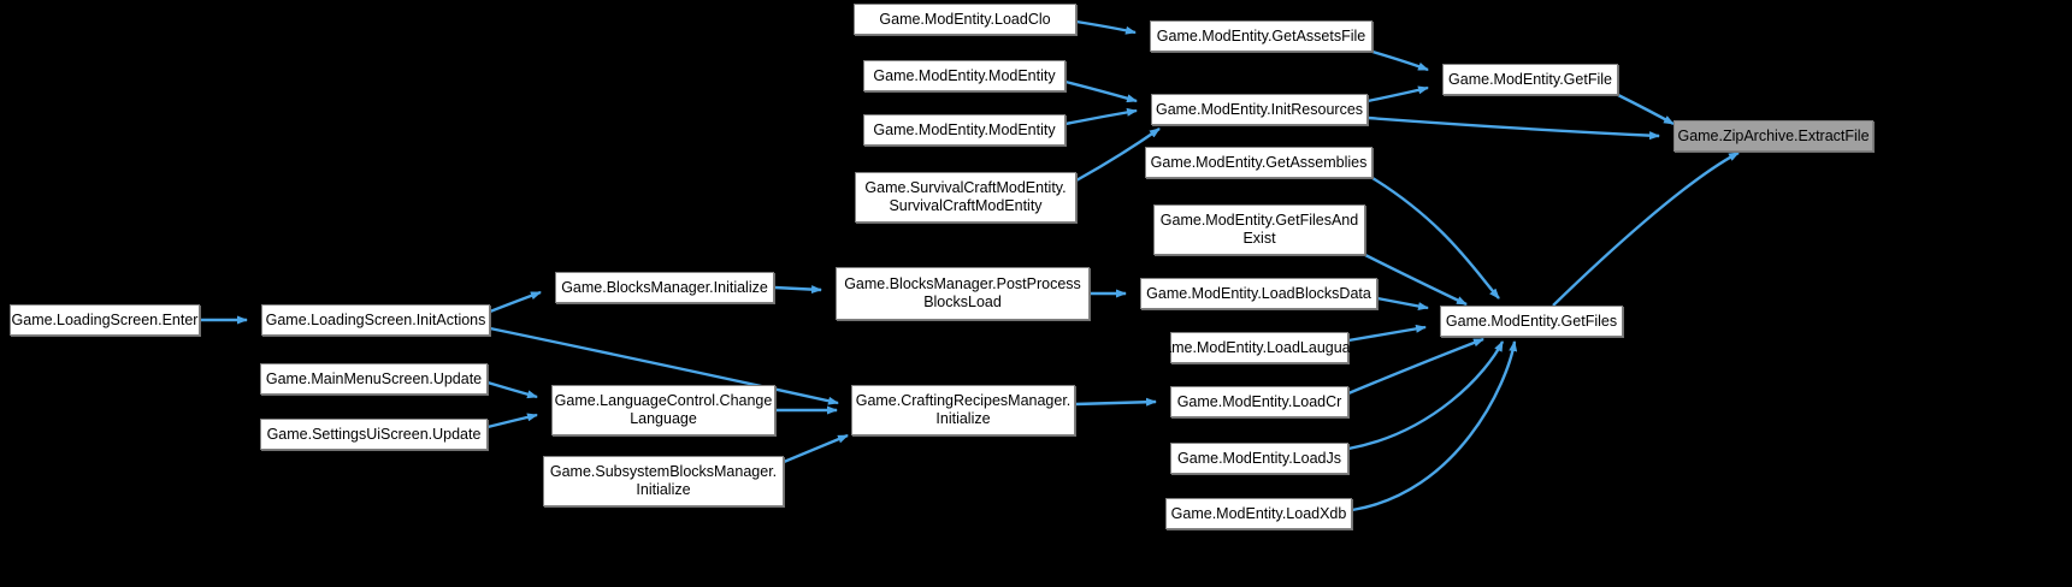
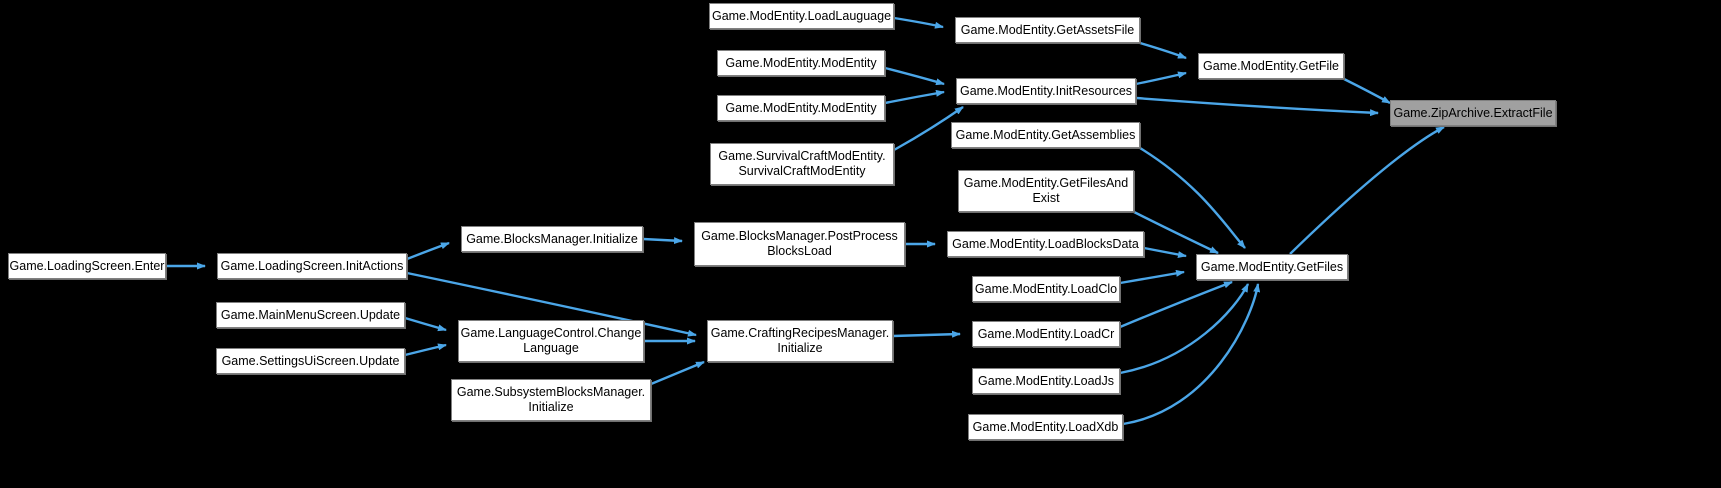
  Game.LoadingScreen.Enter
  Game.LoadingScreen.InitActions
  Game.MainMenuScreen.Update
  Game.SettingsUiScreen.Update
  Game.BlocksManager.Initialize
  Game.LanguageControl.Change
  Language
  Game.SubsystemBlocksManager.
  Initialize
  Game.BlocksManager.PostProcess
  BlocksLoad
  Game.CraftingRecipesManager.
  Initialize
- Game.ModEntity.LoadClo
+ Game.ModEntity.LoadLauguage
  Game.ModEntity.ModEntity
  Game.ModEntity.ModEntity
  Game.SurvivalCraftModEntity.
  SurvivalCraftModEntity
  Game.ModEntity.GetAssetsFile
  Game.ModEntity.InitResources
  Game.ModEntity.GetAssemblies
  Game.ModEntity.GetFilesAnd
  Exist
  Game.ModEntity.LoadBlocksData
- Game.ModEntity.LoadLauguage
+ Game.ModEntity.LoadClo
  Game.ModEntity.LoadCr
  Game.ModEntity.LoadJs
  Game.ModEntity.LoadXdb
  Game.ModEntity.GetFile
  Game.ModEntity.GetFiles
  Game.ZipArchive.ExtractFile
